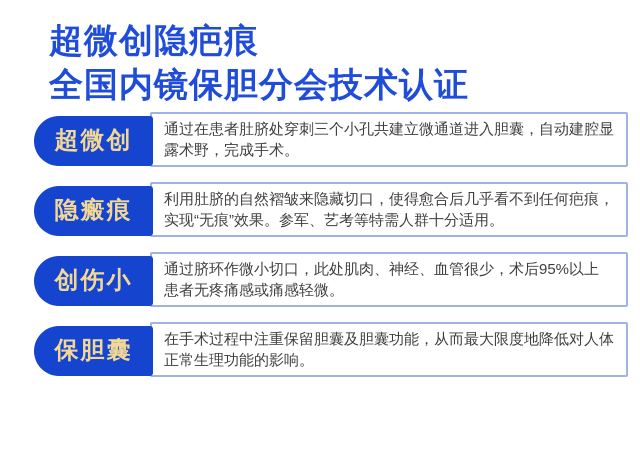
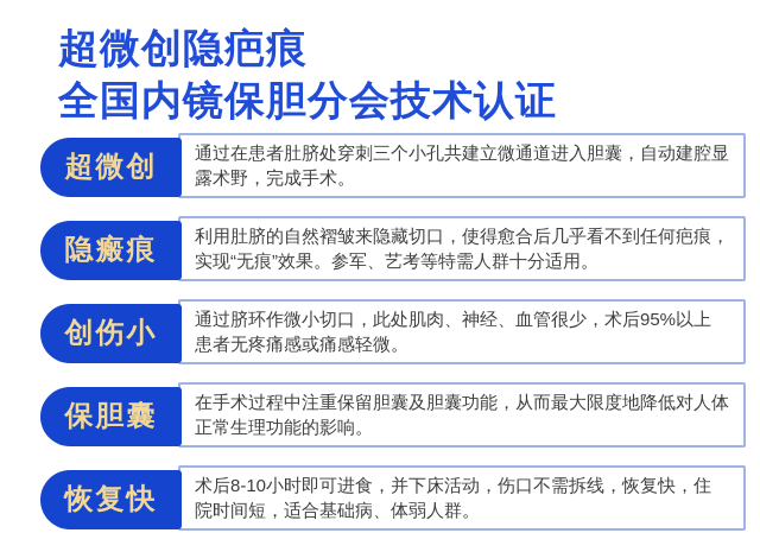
  超微创隐疤痕
  全国内镜保胆分会技术认证
  超微创
  通过在患者肚脐处穿刺三个小孔共建立微通道进入胆囊，自动建腔显露术野，完成手术。
  隐瘢痕
  利用肚脐的自然褶皱来隐藏切口，使得愈合后几乎看不到任何疤痕，实现“无痕”效果。参军、艺考等特需人群十分适用。
  创伤小
  通过脐环作微小切口，此处肌肉、神经、血管很少，术后95%以上患者无疼痛感或痛感轻微。
  保胆囊
  在手术过程中注重保留胆囊及胆囊功能，从而最大限度地降低对人体正常生理功能的影响。
+ 恢复快
+ 术后8-10小时即可进食，并下床活动，伤口不需拆线，恢复快，住院时间短，适合基础病、体弱人群。
